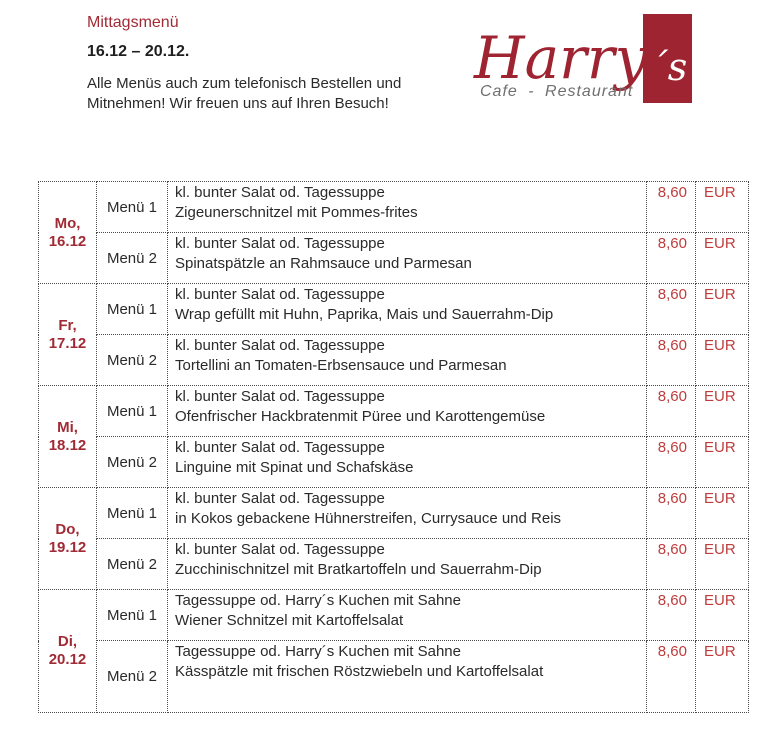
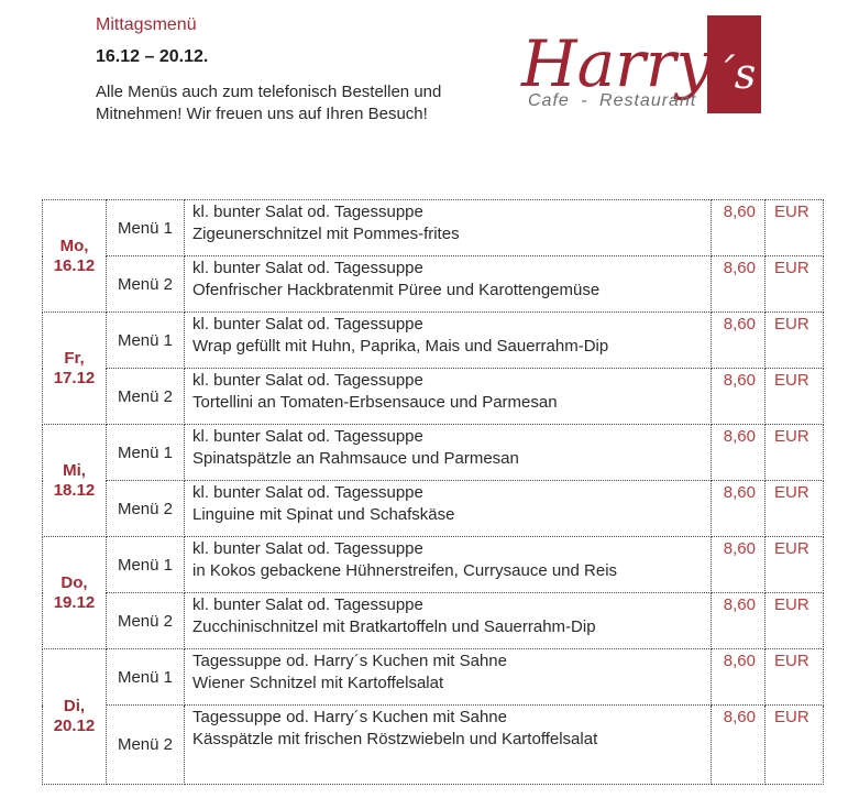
  Mittagsmenü
  16.12 – 20.12.
  Alle Menüs auch zum telefonisch Bestellen und
  Mitnehmen! Wir freuen uns auf Ihren Besuch!
  Harry
  ´s
  Cafe - Restaurant
  Mo, 16.12	Menü 1	kl. bunter Salat od. Tagessuppe Zigeunerschnitzel mit Pommes-frites	8,60	EUR
- Menü 2	kl. bunter Salat od. Tagessuppe Spinatspätzle an Rahmsauce und Parmesan	8,60	EUR
+ Menü 2	kl. bunter Salat od. Tagessuppe Ofenfrischer Hackbratenmit Püree und Karottengemüse	8,60	EUR
  Fr, 17.12	Menü 1	kl. bunter Salat od. Tagessuppe Wrap gefüllt mit Huhn, Paprika, Mais und Sauerrahm-Dip	8,60	EUR
  Menü 2	kl. bunter Salat od. Tagessuppe Tortellini an Tomaten-Erbsensauce und Parmesan	8,60	EUR
- Mi, 18.12	Menü 1	kl. bunter Salat od. Tagessuppe Ofenfrischer Hackbratenmit Püree und Karottengemüse	8,60	EUR
+ Mi, 18.12	Menü 1	kl. bunter Salat od. Tagessuppe Spinatspätzle an Rahmsauce und Parmesan	8,60	EUR
  Menü 2	kl. bunter Salat od. Tagessuppe Linguine mit Spinat und Schafskäse	8,60	EUR
  Do, 19.12	Menü 1	kl. bunter Salat od. Tagessuppe in Kokos gebackene Hühnerstreifen, Currysauce und Reis	8,60	EUR
  Menü 2	kl. bunter Salat od. Tagessuppe Zucchinischnitzel mit Bratkartoffeln und Sauerrahm-Dip	8,60	EUR
  Di, 20.12	Menü 1	Tagessuppe od. Harry´s Kuchen mit Sahne Wiener Schnitzel mit Kartoffelsalat	8,60	EUR
  Menü 2	Tagessuppe od. Harry´s Kuchen mit Sahne Kässpätzle mit frischen Röstzwiebeln und Kartoffelsalat	8,60	EUR
